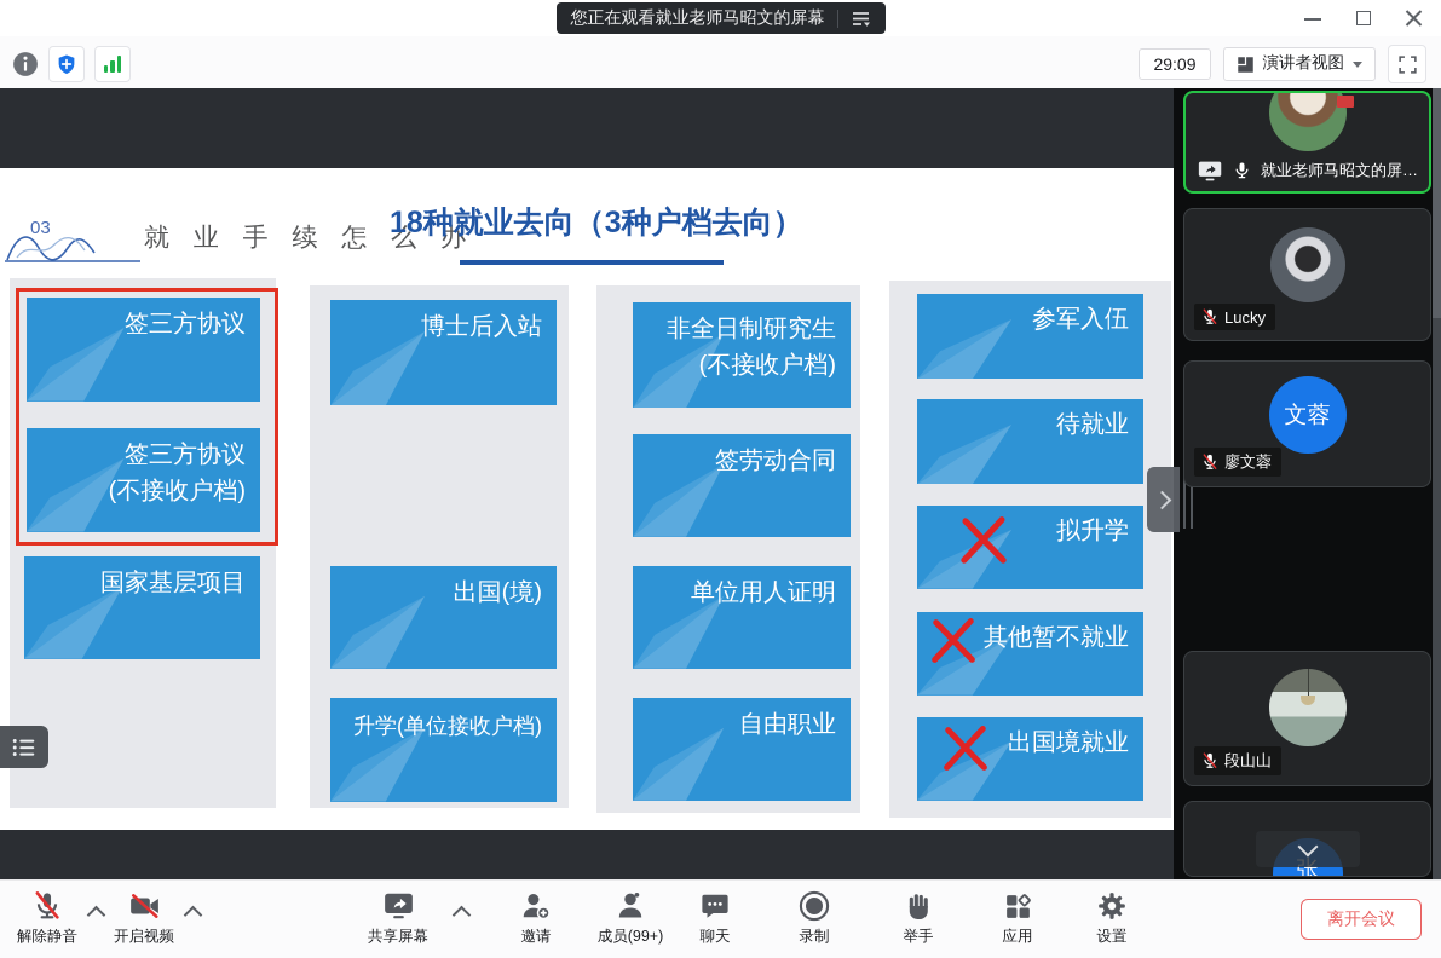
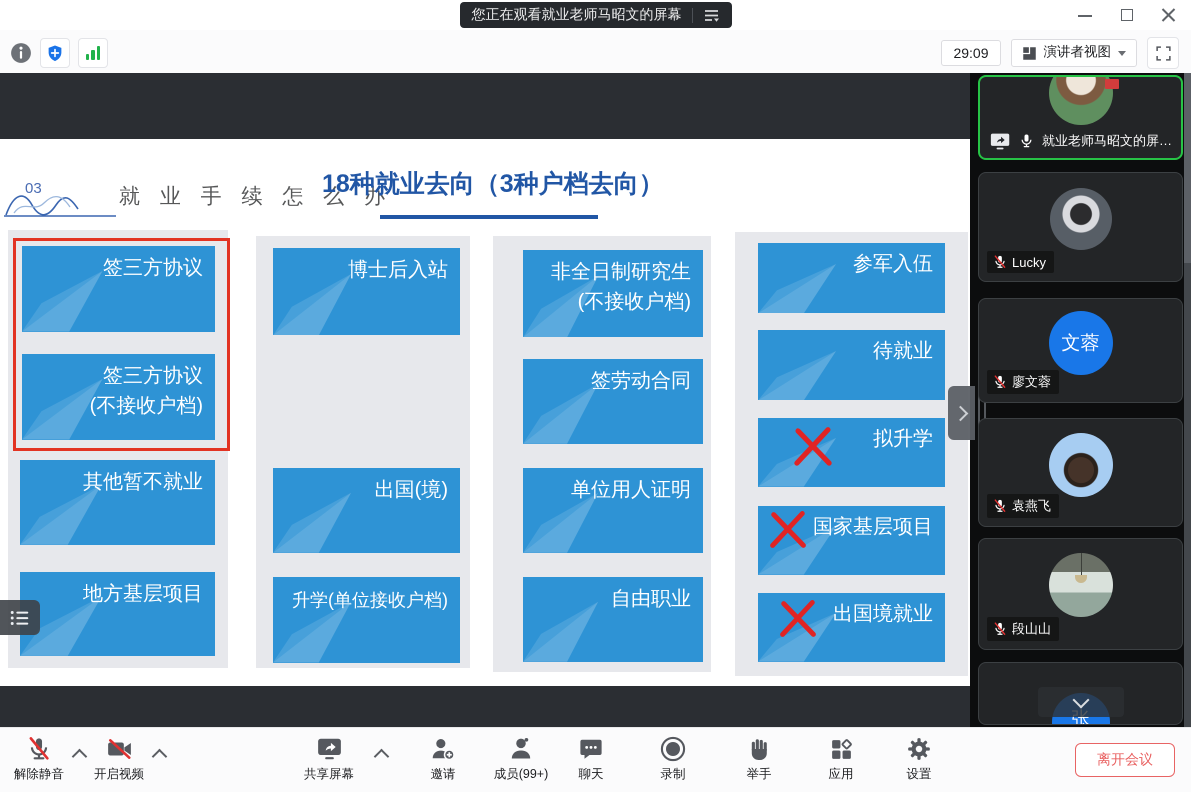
  您正在观看就业老师马昭文的屏幕
  29:09
  演讲者视图
  03
  就 业 手 续 怎 么 办
  18种就业去向（3种户档去向）
  签三方协议
  签三方协议
  (不接收户档)
- 国家基层项目
+ 其他暂不就业
+ 地方基层项目
  博士后入站
  出国(境)
  升学(单位接收户档)
  非全日制研究生
  (不接收户档)
  签劳动合同
  单位用人证明
  自由职业
  参军入伍
  待就业
  拟升学
- 其他暂不就业
+ 国家基层项目
  出国境就业
  就业老师马昭文的屏…
  Lucky
  文蓉
  廖文蓉
+ 袁燕飞
  段山山
  张
  解除静音
  开启视频
  共享屏幕
  邀请
  成员(99+)
  聊天
  录制
  举手
  应用
  设置
  离开会议
